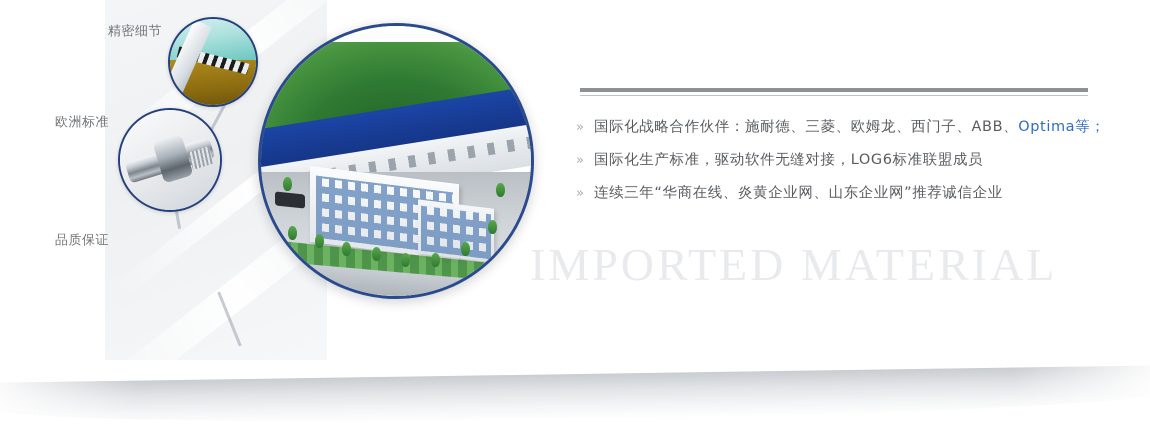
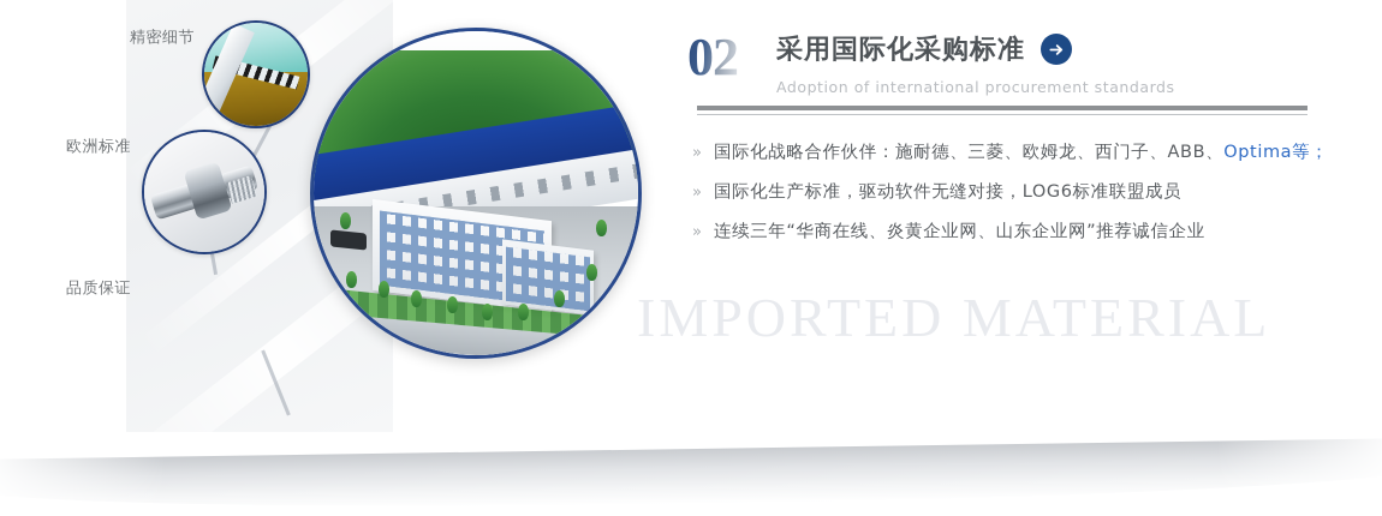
  精密细节
  欧洲标准
  品质保证
+ 02
+ 采用国际化采购标准
+ Adoption of international procurement standards
  »
  国际化战略合作伙伴：施耐德、三菱、欧姆龙、西门子、ABB、Optima等；
  »
  国际化生产标准，驱动软件无缝对接，LOG6标准联盟成员
  »
  连续三年“华商在线、炎黄企业网、山东企业网”推荐诚信企业
